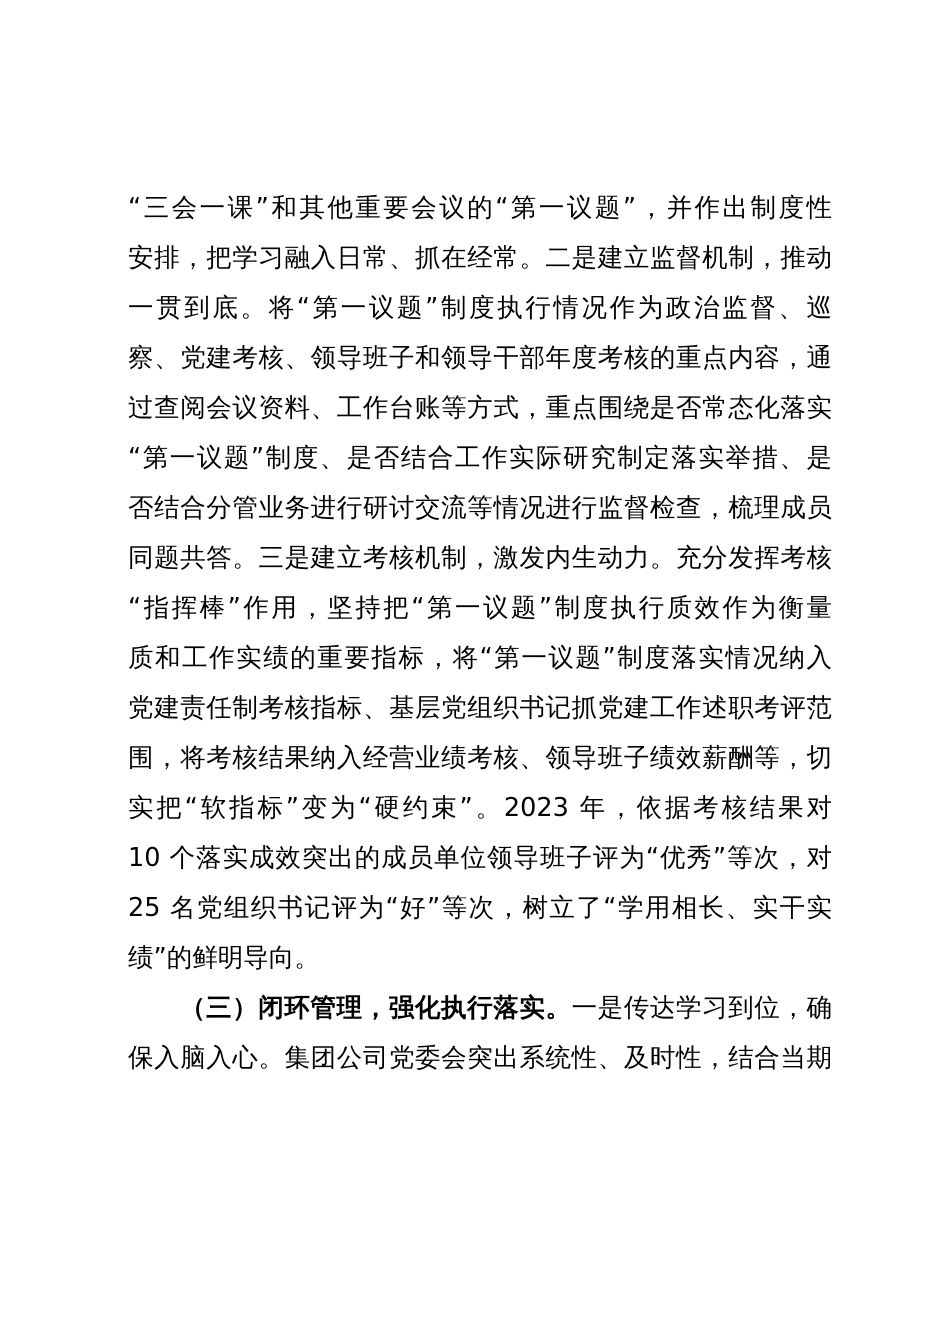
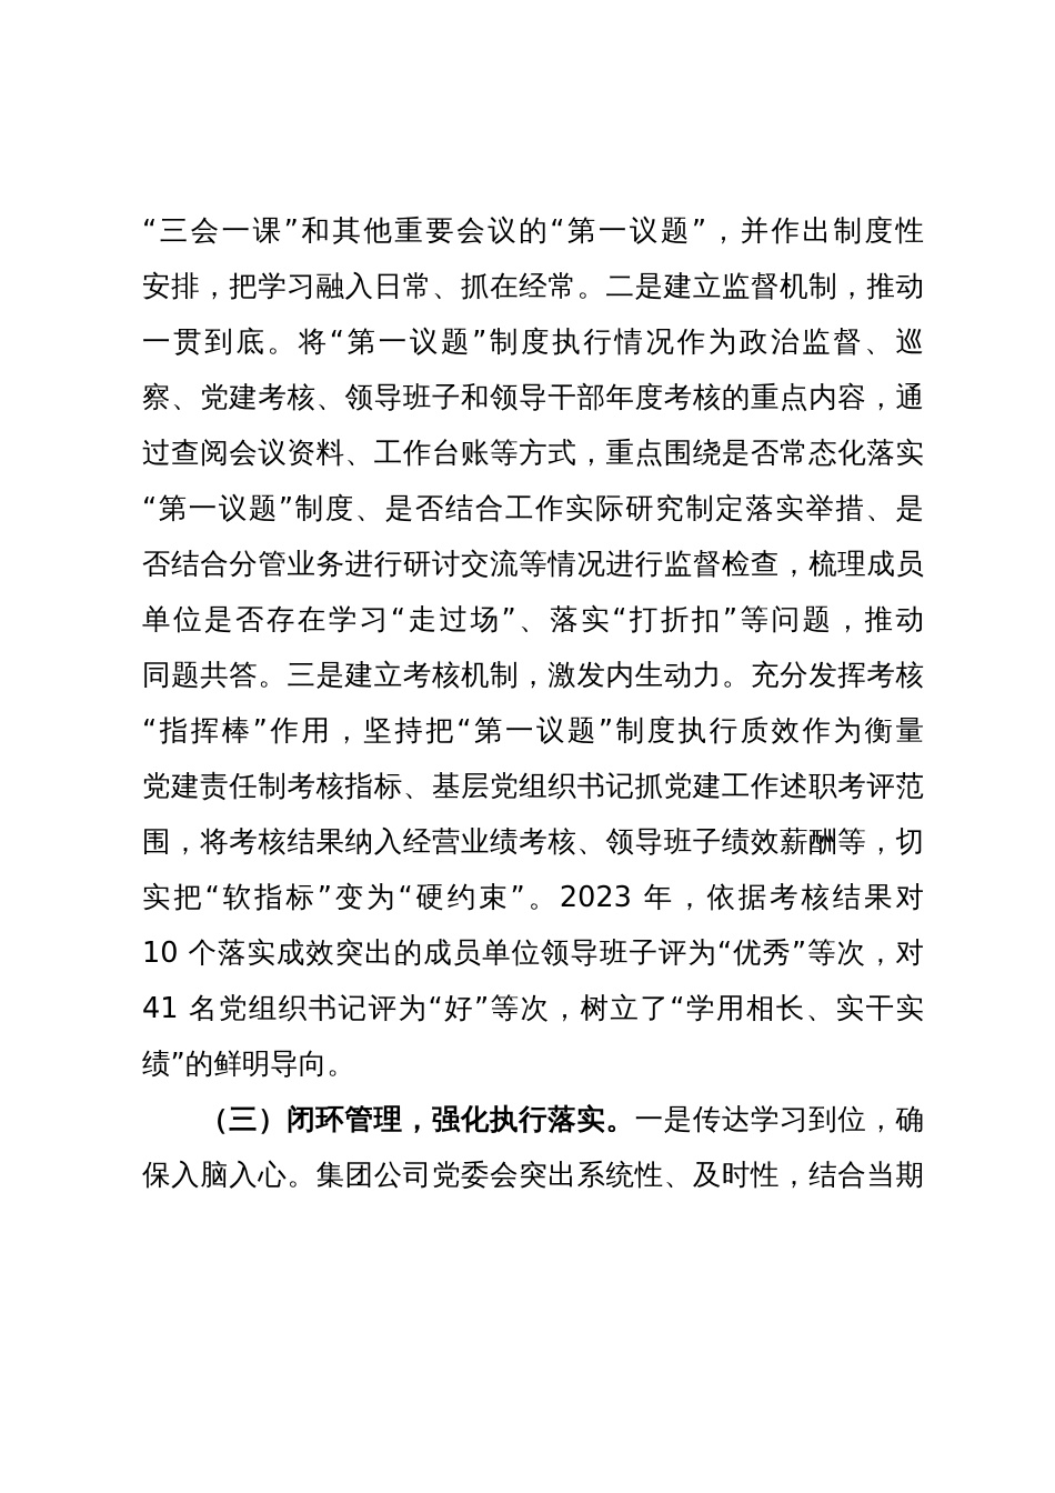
  “三会一课”和其他重要会议的“第一议题”，并作出制度性
  安排，把学习融入日常、抓在经常。二是建立监督机制，推动
  一贯到底。将“第一议题”制度执行情况作为政治监督、巡
  察、党建考核、领导班子和领导干部年度考核的重点内容，通
  过查阅会议资料、工作台账等方式，重点围绕是否常态化落实
  “第一议题”制度、是否结合工作实际研究制定落实举措、是
  否结合分管业务进行研讨交流等情况进行监督检查，梳理成员
+ 单位是否存在学习“走过场”、落实“打折扣”等问题，推动
  同题共答。三是建立考核机制，激发内生动力。充分发挥考核
  “指挥棒”作用，坚持把“第一议题”制度执行质效作为衡量
- 质和工作实绩的重要指标，将“第一议题”制度落实情况纳入
  党建责任制考核指标、基层党组织书记抓党建工作述职考评范
  围，将考核结果纳入经营业绩考核、领导班子绩效薪酬等，切
  实把“软指标”变为“硬约束”。2023 年，依据考核结果对
  10 个落实成效突出的成员单位领导班子评为“优秀”等次，对
- 25 名党组织书记评为“好”等次，树立了“学用相长、实干实
+ 41 名党组织书记评为“好”等次，树立了“学用相长、实干实
  绩”的鲜明导向。
  （三）闭环管理，强化执行落实。一是传达学习到位，确
  保入脑入心。集团公司党委会突出系统性、及时性，结合当期
